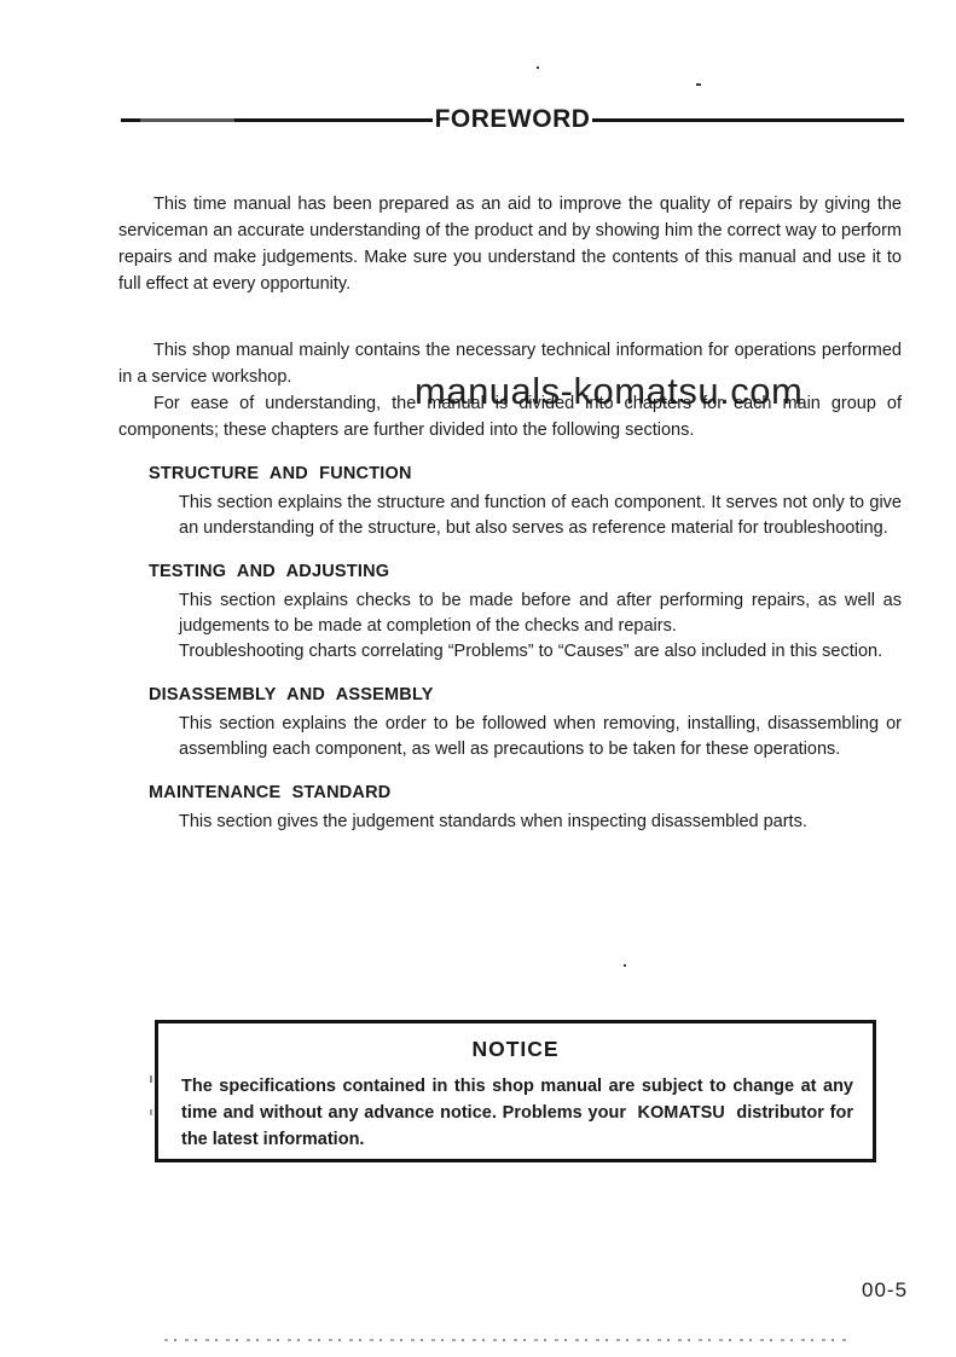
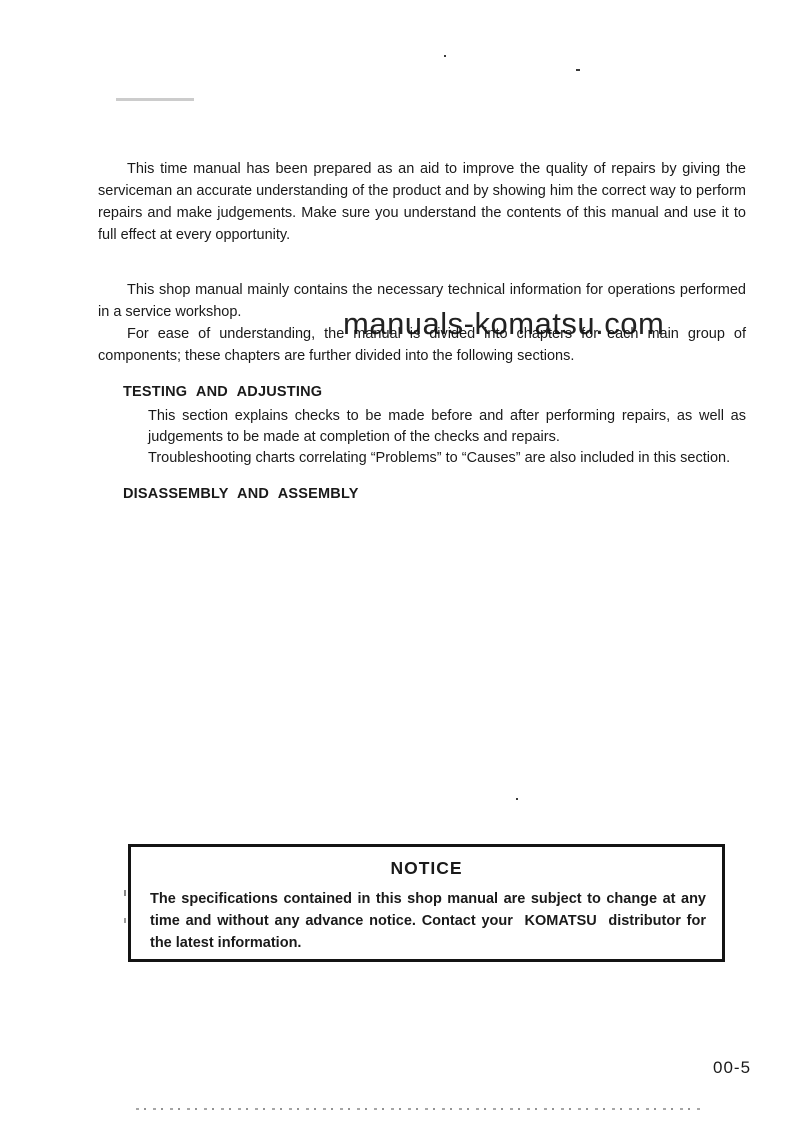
- FOREWORD
  This time manual has been prepared as an aid to improve the quality of repairs by giving the serviceman an accurate understanding of the product and by showing him the correct way to perform repairs and make judgements. Make sure you understand the contents of this manual and use it to full effect at every opportunity.
  This shop manual mainly contains the necessary technical information for operations performed in a service workshop.
  For ease of understanding, the manual is divided into chapters for each main group of components; these chapters are further divided into the following sections.
- STRUCTURE AND FUNCTION
- This section explains the structure and function of each component. It serves not only to give an understanding of the structure, but also serves as reference material for troubleshooting.
  TESTING AND ADJUSTING
  This section explains checks to be made before and after performing repairs, as well as judgements to be made at completion of the checks and repairs.
  Troubleshooting charts correlating “Problems” to “Causes” are also included in this section.
  DISASSEMBLY AND ASSEMBLY
- This section explains the order to be followed when removing, installing, disassembling or assembling each component, as well as precautions to be taken for these operations.
- MAINTENANCE STANDARD
- This section gives the judgement standards when inspecting disassembled parts.
  NOTICE
- The specifications contained in this shop manual are subject to change at any time and without any advance notice. Problems your KOMATSU distributor for the latest information.
+ The specifications contained in this shop manual are subject to change at any time and without any advance notice. Contact your KOMATSU distributor for the latest information.
  manuals-komatsu.com
  00-5
